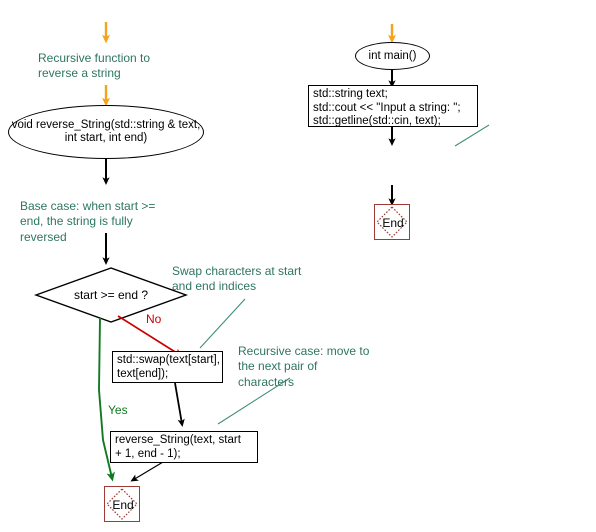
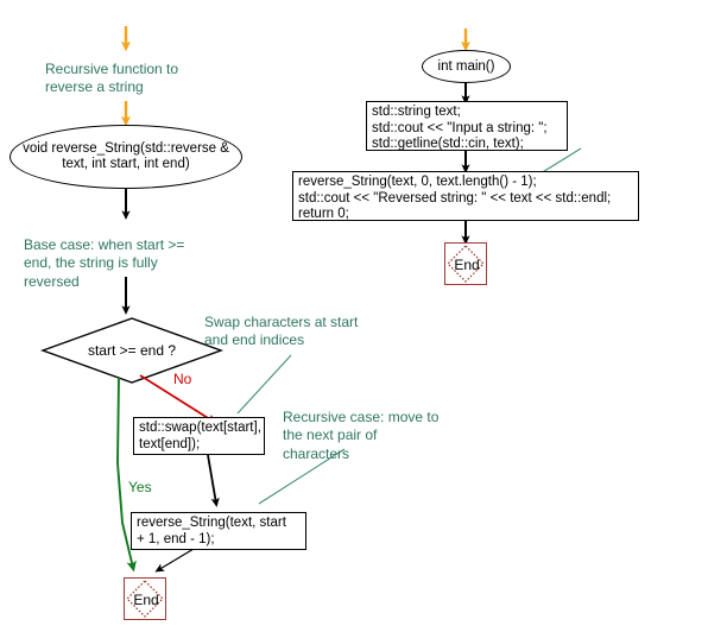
  Recursive function to
  reverse a string
- void reverse_String(std::string & text, int start, int end)
+ void reverse_String(std::reverse & text, int start, int end)
  Base case: when start >=
  end, the string is fully
  reversed
  start >= end ?
  No
  Yes
  Swap characters at start
  and end indices
  std::swap(text[start],
  text[end]);
  Recursive case: move to
  the next pair of
  characters
  reverse_String(text, start
  + 1, end - 1);
  End
  int main()
  std::string text;
  std::cout << "Input a string: ";
  std::getline(std::cin, text);
+ reverse_String(text, 0, text.length() - 1);
+ std::cout << "Reversed string: " << text << std::endl;
+ return 0;
  End
